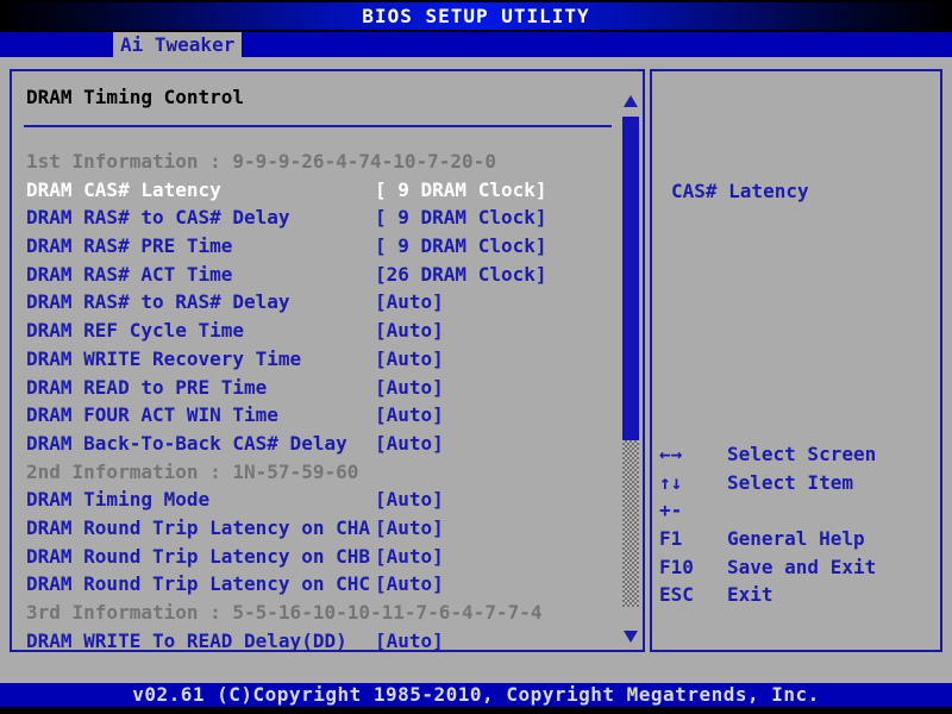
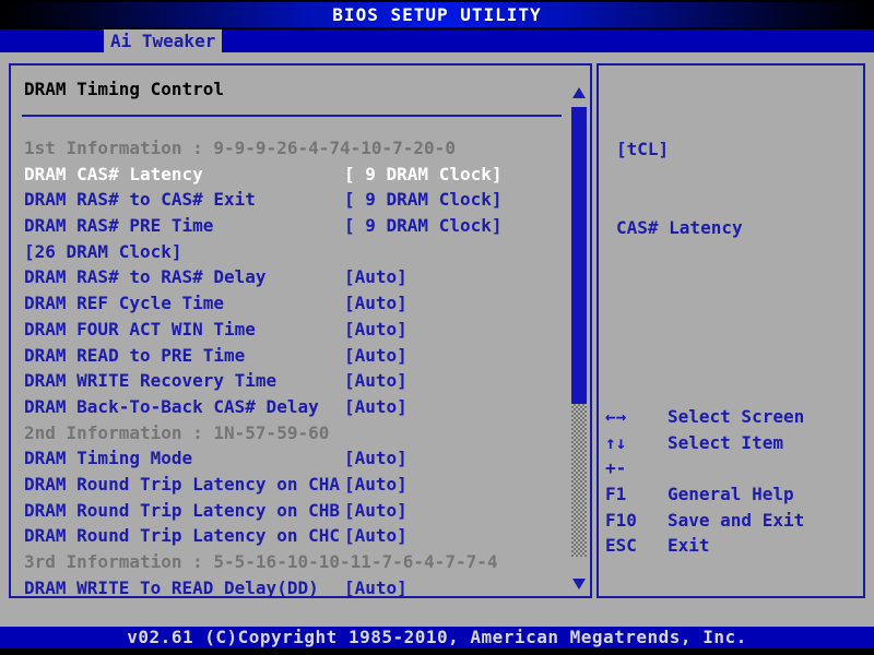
  BIOS SETUP UTILITY
  Ai Tweaker
  DRAM Timing Control
  1st Information : 9-9-9-26-4-74-10-7-20-0
  DRAM CAS# Latency
  [ 9 DRAM Clock]
- DRAM RAS# to CAS# Delay
+ DRAM RAS# to CAS# Exit
  [ 9 DRAM Clock]
  DRAM RAS# PRE Time
  [ 9 DRAM Clock]
- DRAM RAS# ACT Time
  [26 DRAM Clock]
  DRAM RAS# to RAS# Delay
  [Auto]
  DRAM REF Cycle Time
  [Auto]
- DRAM WRITE Recovery Time
+ DRAM FOUR ACT WIN Time
  [Auto]
  DRAM READ to PRE Time
  [Auto]
- DRAM FOUR ACT WIN Time
+ DRAM WRITE Recovery Time
  [Auto]
  DRAM Back-To-Back CAS# Delay
  [Auto]
  2nd Information : 1N-57-59-60
  DRAM Timing Mode
  [Auto]
  DRAM Round Trip Latency on CHA
  [Auto]
  DRAM Round Trip Latency on CHB
  [Auto]
  DRAM Round Trip Latency on CHC
  [Auto]
  3rd Information : 5-5-16-10-10-11-7-6-4-7-7-4
  DRAM WRITE To READ Delay(DD)
  [Auto]
+ [tCL]
  CAS# Latency
  ←→
  Select Screen
  ↑↓
  Select Item
  +-
  F1
  General Help
  F10
  Save and Exit
  ESC
  Exit
- v02.61 (C)Copyright 1985-2010, Copyright Megatrends, Inc.
+ v02.61 (C)Copyright 1985-2010, American Megatrends, Inc.
